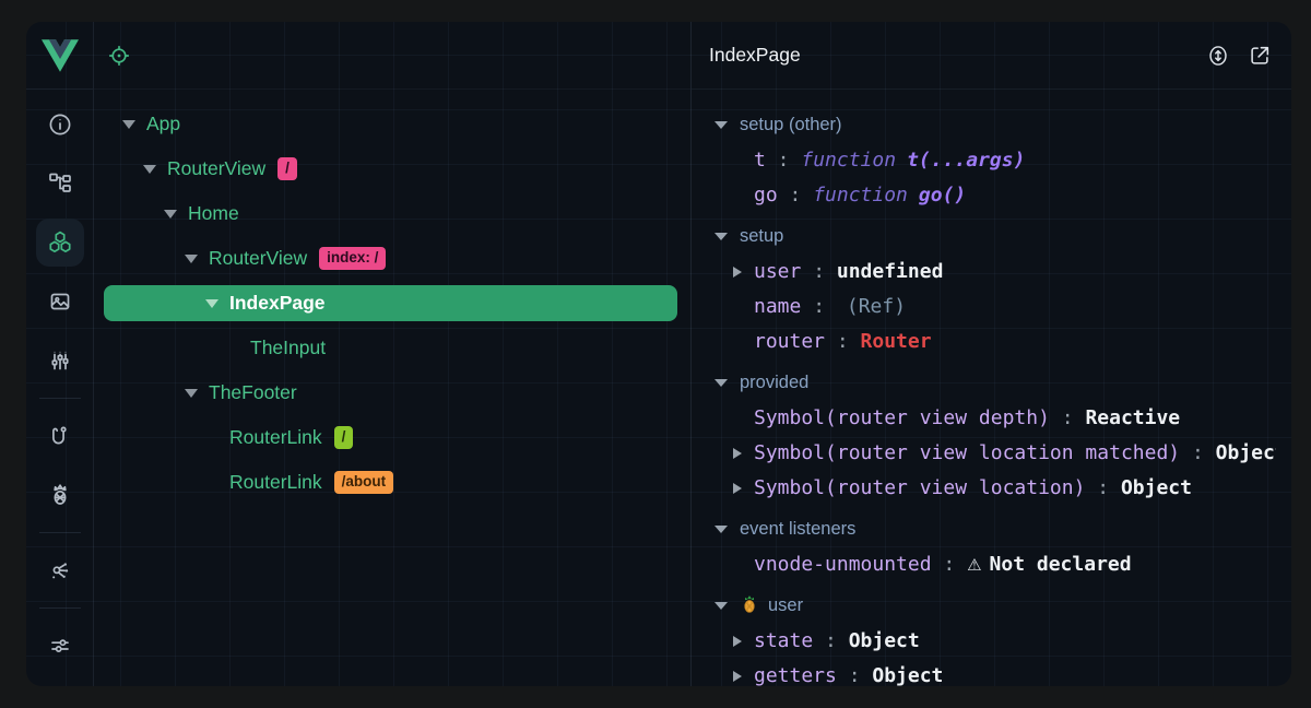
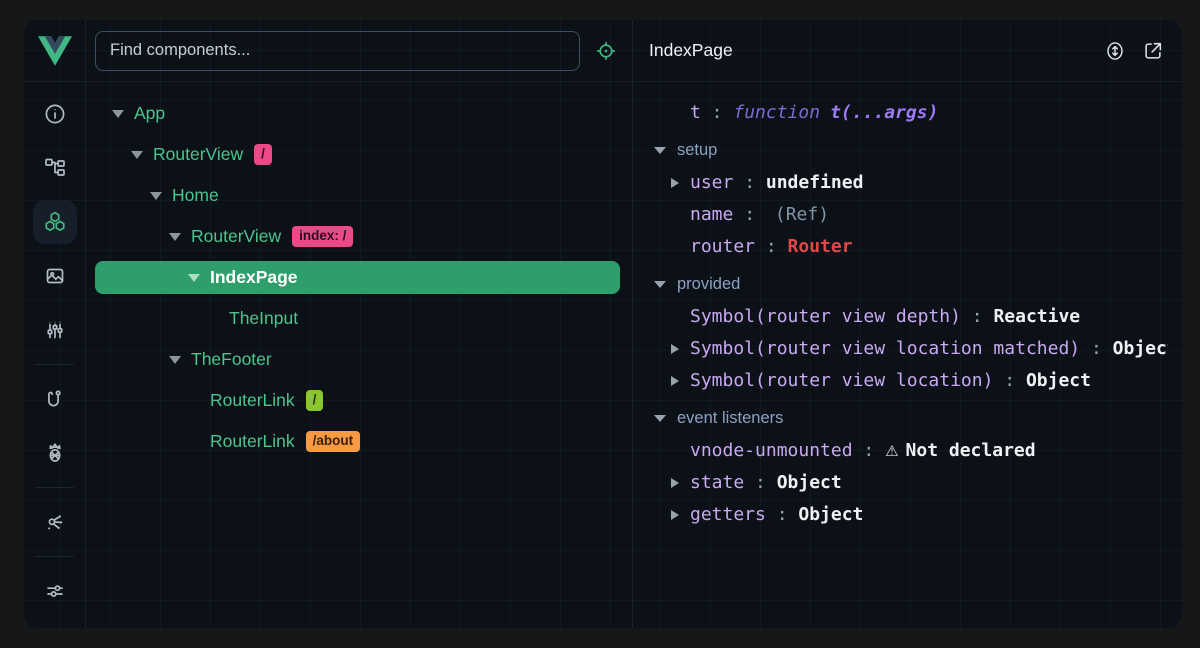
+ Find components...
  App
  RouterView
  /
  Home
  RouterView
  index: /
  IndexPage
  TheInput
  TheFooter
  RouterLink
  /
  RouterLink
  /about
  IndexPage
- setup (other)
  t : function t(...args)
- go : function go()
  setup
  user : undefined
  name : (Ref)
  router : Router
  provided
  Symbol(router view depth) : Reactive
  Symbol(router view location matched) : Objec
  Symbol(router view location) : Object
  event listeners
  vnode-unmounted : ⚠ Not declared
- user
  state : Object
  getters : Object
